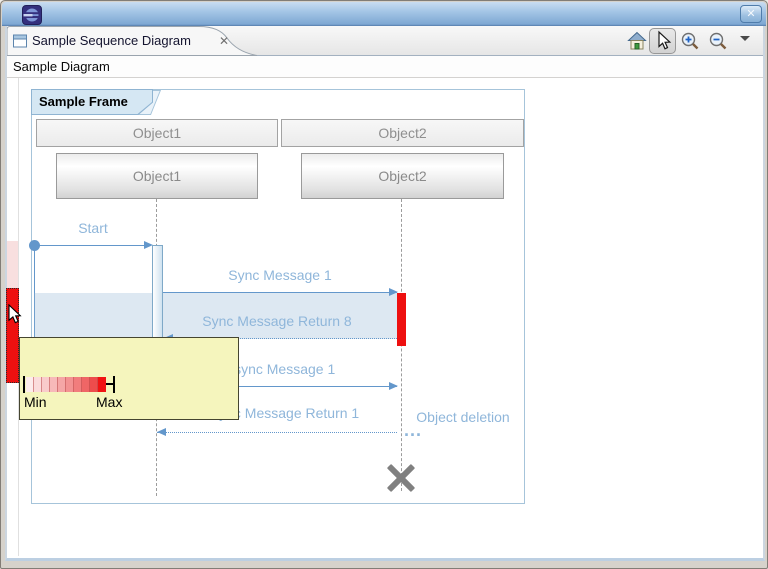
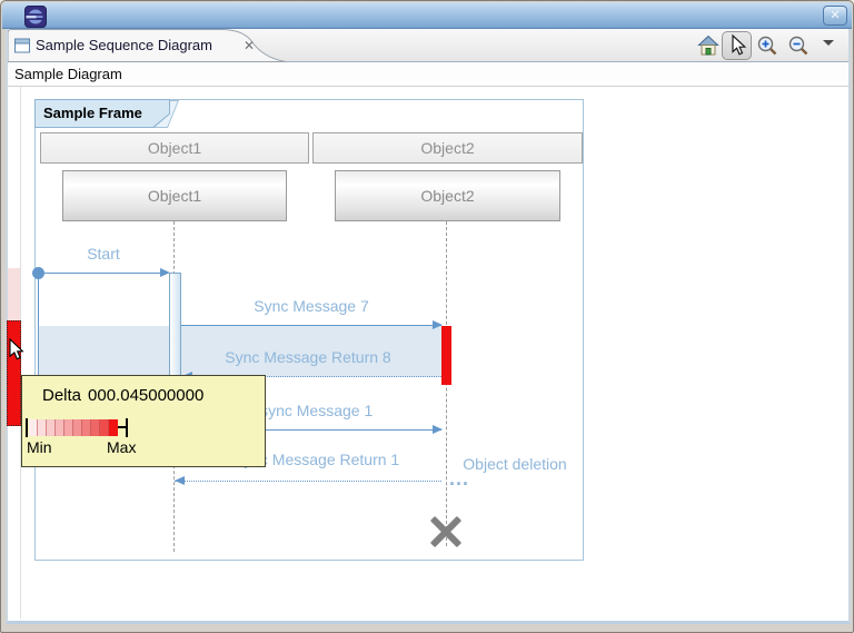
  ✕
  Sample Sequence Diagram
  ✕
  Sample Diagram
  Sample Frame
  Object1
  Object2
  Object1
  Object2
  Start
- Sync Message 1
+ Sync Message 7
  Sync Message Return 8
  ync Message 1
  Message Return 1
  Object deletion
  ...
+ Delta 000.045000000
  Min
  Max
